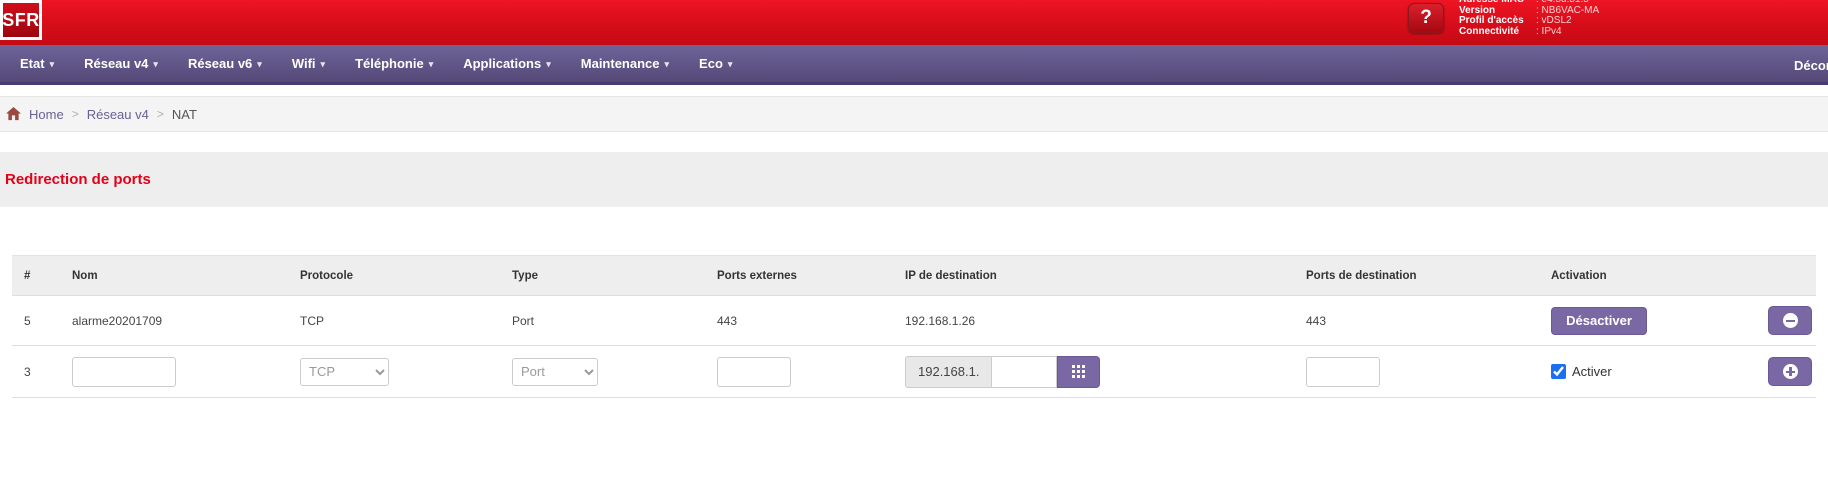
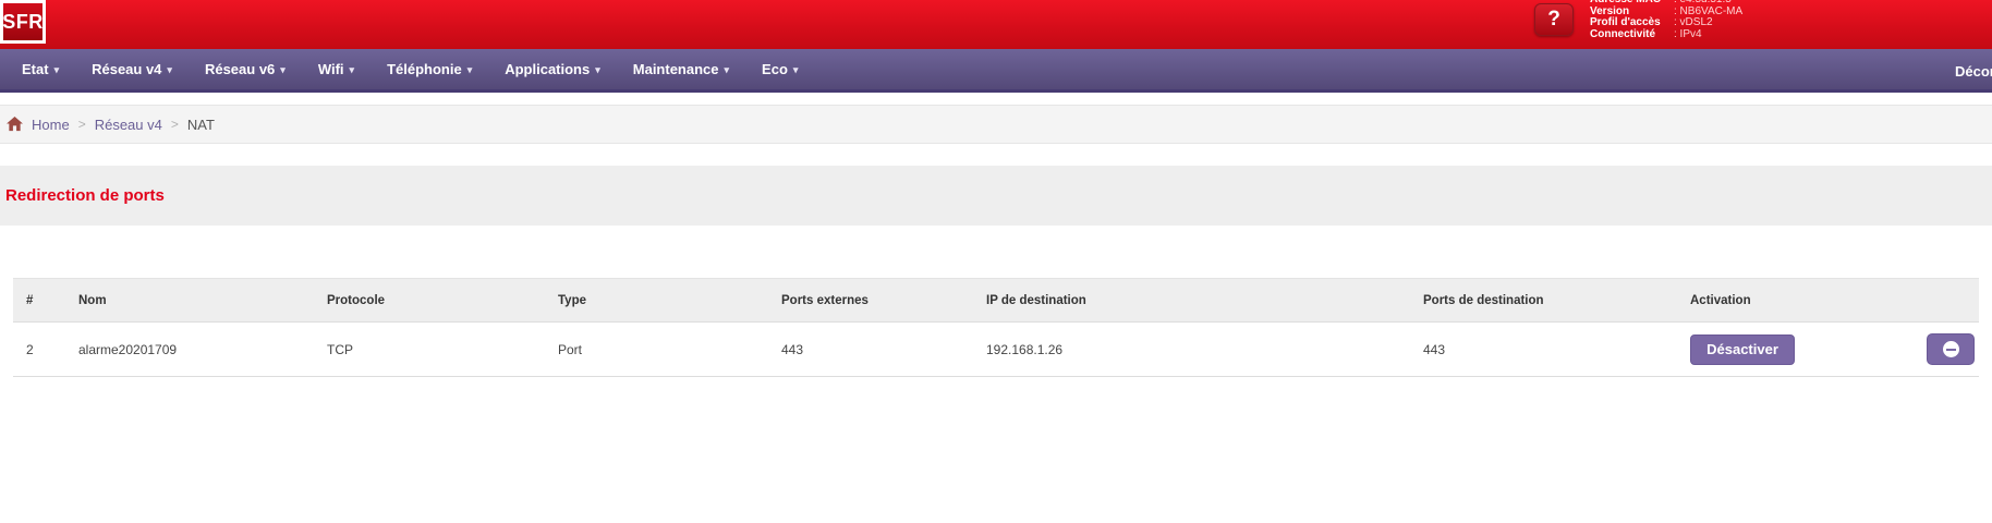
  SFR
  ?
  Version : NB6VAC-MA
  Profil d'accès : vDSL2
  Connectivité : IPv4
  Etat
  ▾
  Réseau v4
  ▾
  Réseau v6
  ▾
  Wifi
  ▾
  Téléphonie
  ▾
  Applications
  ▾
  Maintenance
  ▾
  Eco
  ▾
  Home
  >
  Réseau v4
  >
  NAT
  Redirection de ports
  #	Nom	Protocole	Type	Ports externes	IP de destination	Ports de destination	Activation
- 5	alarme20201709	TCP	Port	443	192.168.1.26	443	Désactiver
+ 2	alarme20201709	TCP	Port	443	192.168.1.26	443	Désactiver
- 3		TCP	Port		192.168.1.		Activer
